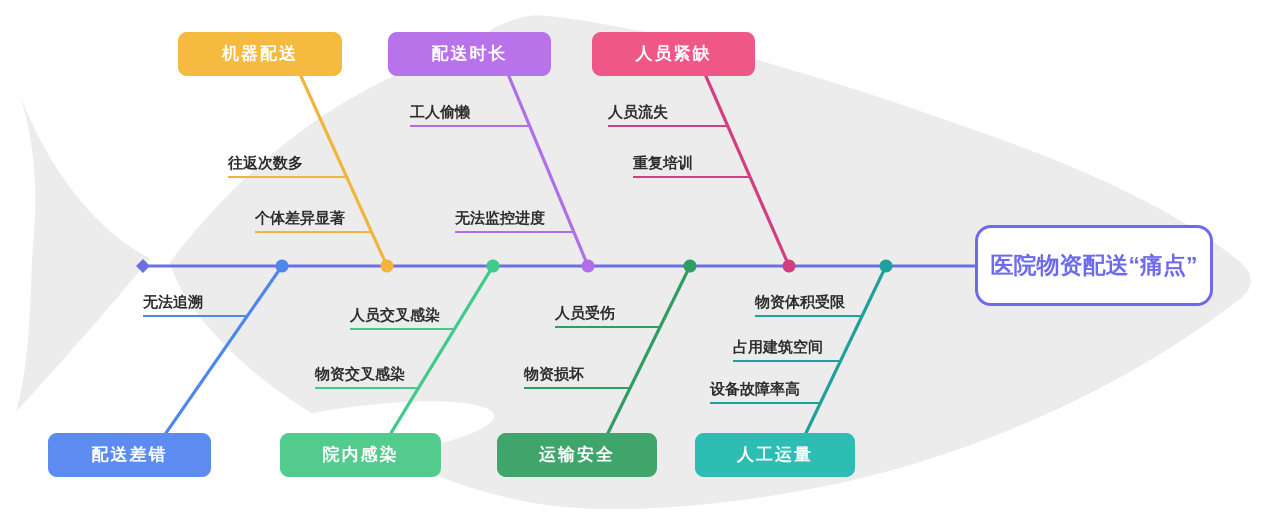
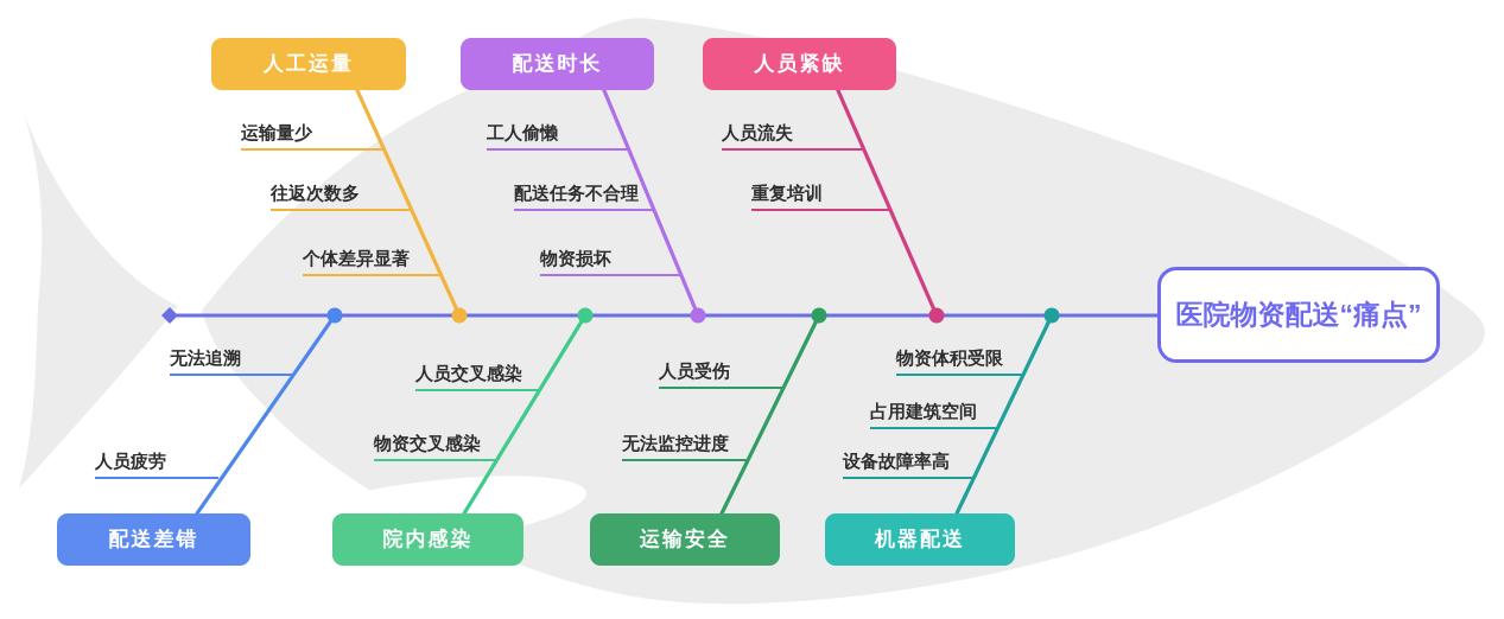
  医院物资配送“痛点”
- 机器配送
+ 人工运量
  配送时长
  人员紧缺
  配送差错
  院内感染
  运输安全
- 人工运量
+ 机器配送
+ 运输量少
  往返次数多
  个体差异显著
  工人偷懒
+ 配送任务不合理
- 无法监控进度
+ 物资损坏
  人员流失
  重复培训
  无法追溯
+ 人员疲劳
  人员交叉感染
  物资交叉感染
  人员受伤
- 物资损坏
+ 无法监控进度
  物资体积受限
  占用建筑空间
  设备故障率高
